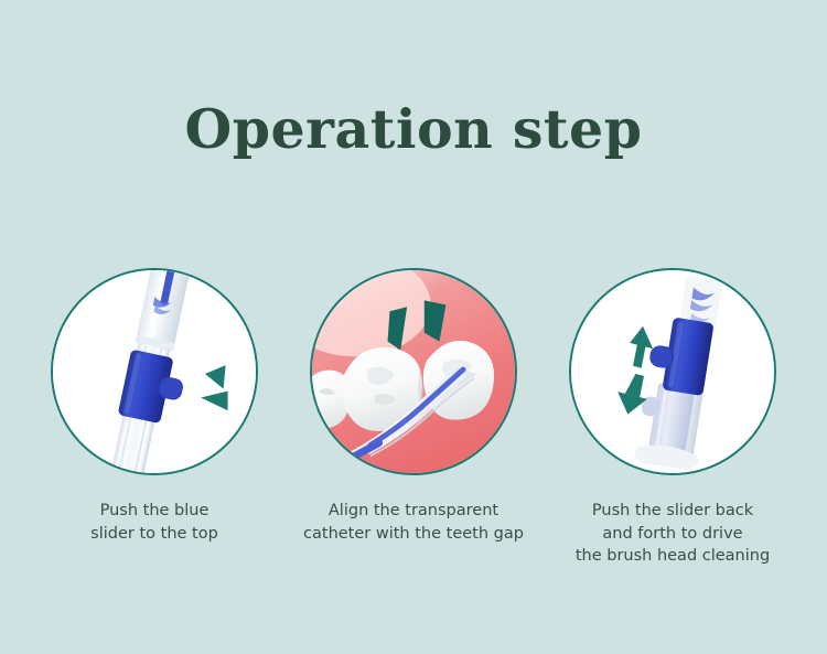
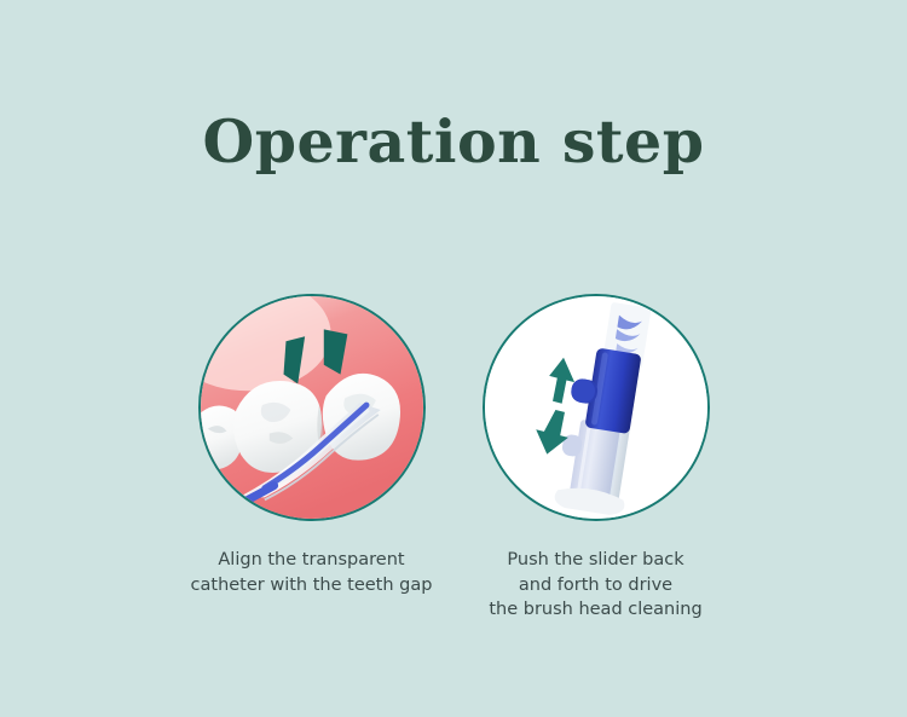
  Operation step
- Push the blue
- slider to the top
  Align the transparent
  catheter with the teeth gap
  Push the slider back
  and forth to drive
  the brush head cleaning
